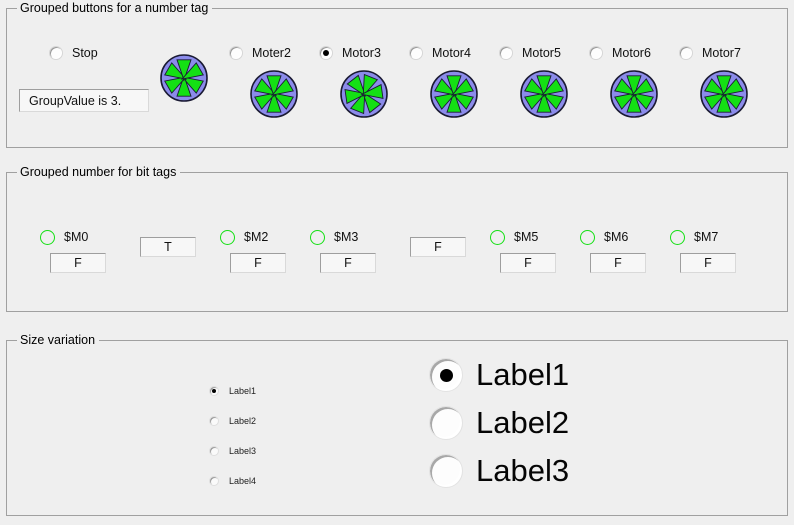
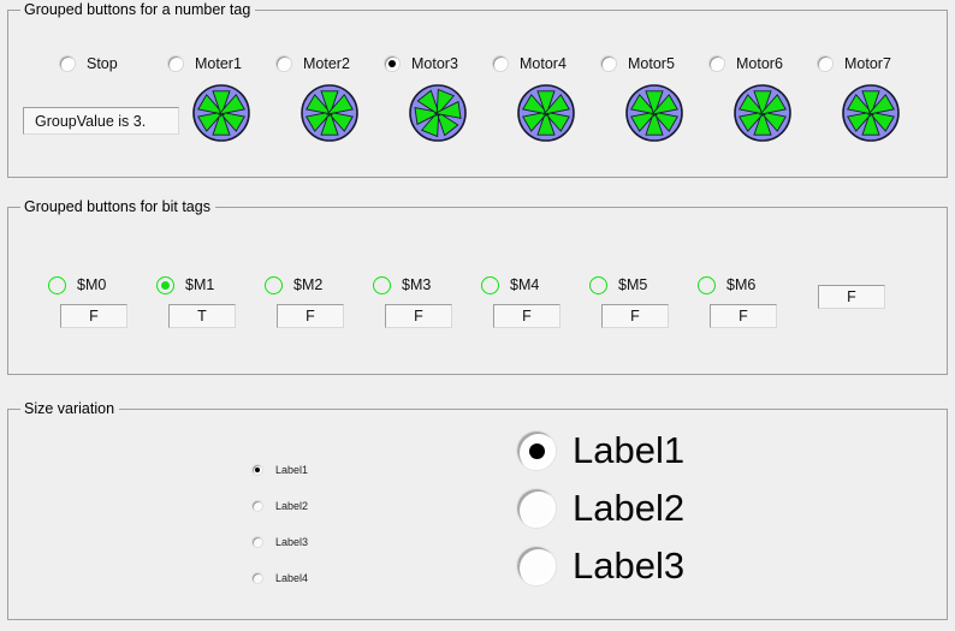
  Grouped buttons for a number tag
  GroupValue is 3.
  Stop
+ Moter1
  Moter2
  Motor3
  Motor4
  Motor5
  Motor6
  Motor7
- Grouped number for bit tags
+ Grouped buttons for bit tags
  $M0
  F
+ $M1
  T
  $M2
  F
  $M3
  F
+ $M4
  F
  $M5
  F
  $M6
  F
- $M7
  F
  Size variation
  Label1
  Label2
  Label3
  Label4
  Label1
  Label2
  Label3
